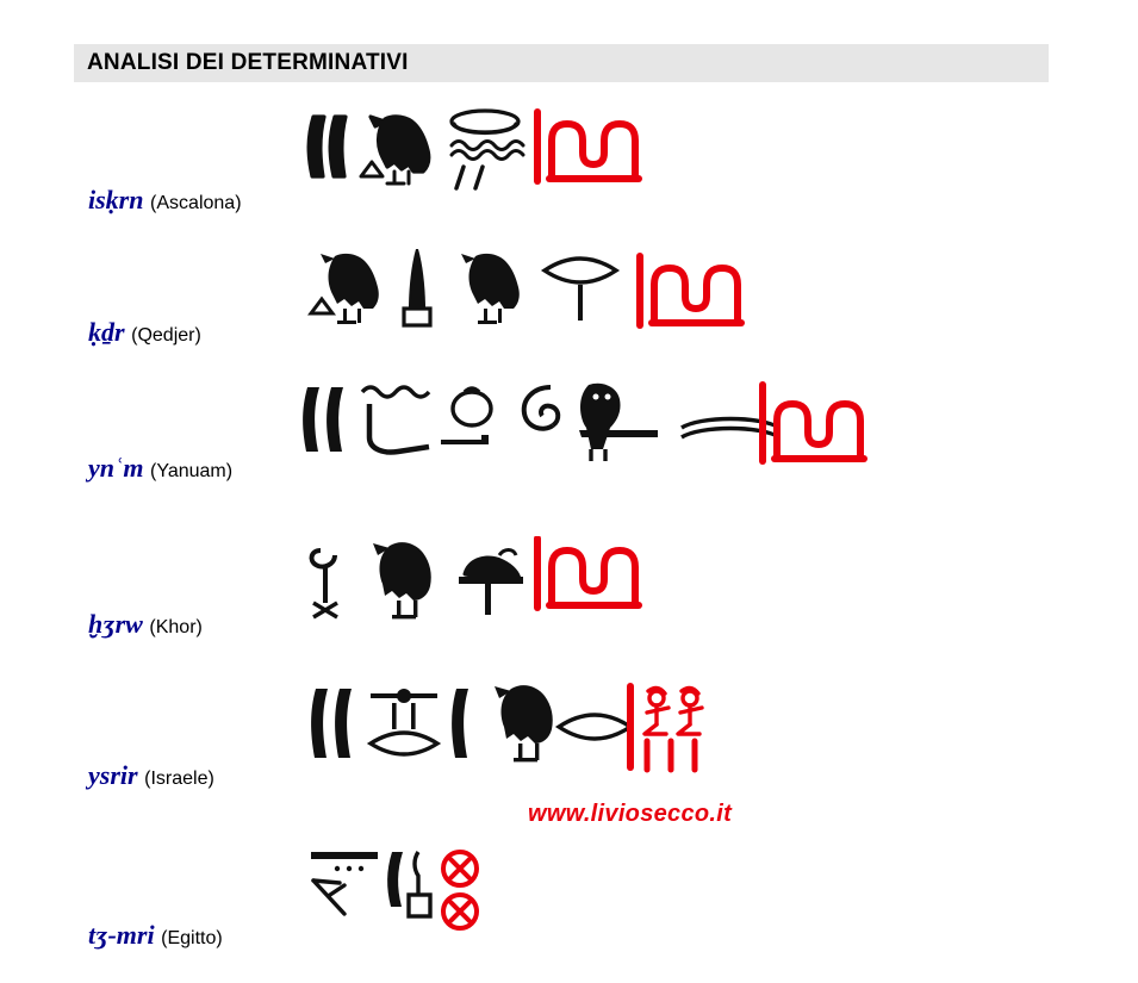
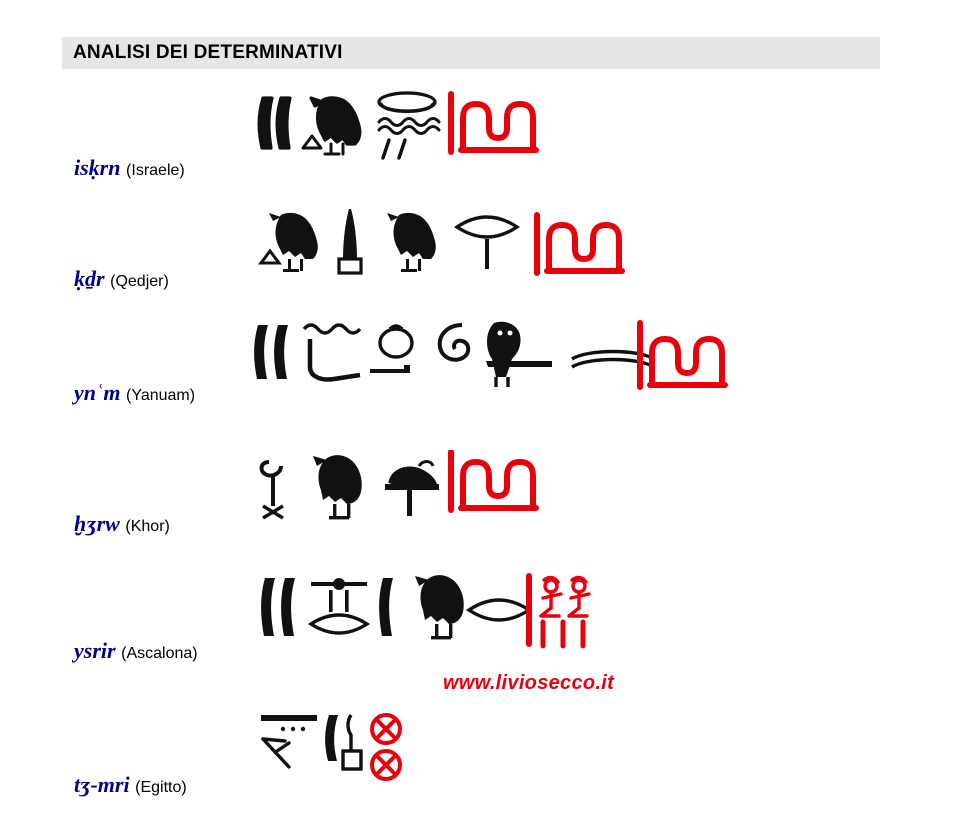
  ANALISI DEI DETERMINATIVI
- isḳrn (Ascalona)
+ isḳrn (Israele)
  ḳḏr (Qedjer)
  ynʿm (Yanuam)
  ḫʒrw (Khor)
- ysrir (Israele)
+ ysrir (Ascalona)
  www.liviosecco.it
  tʒ-mri (Egitto)
